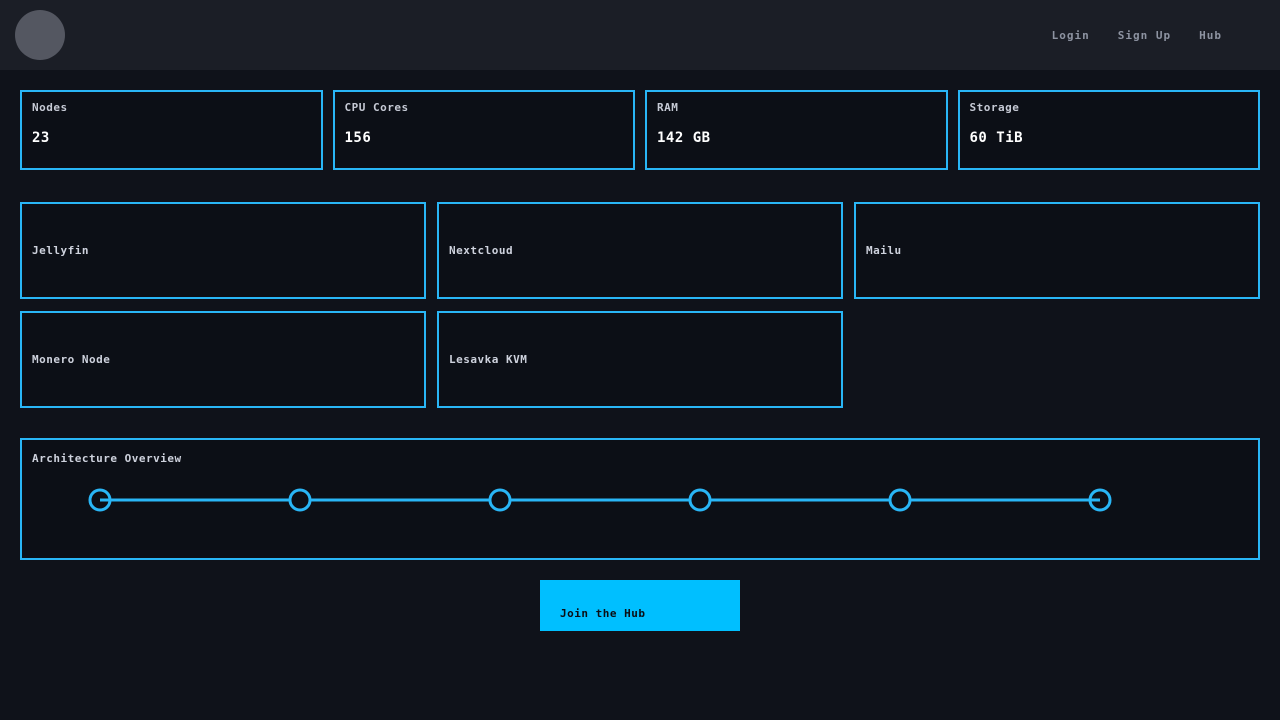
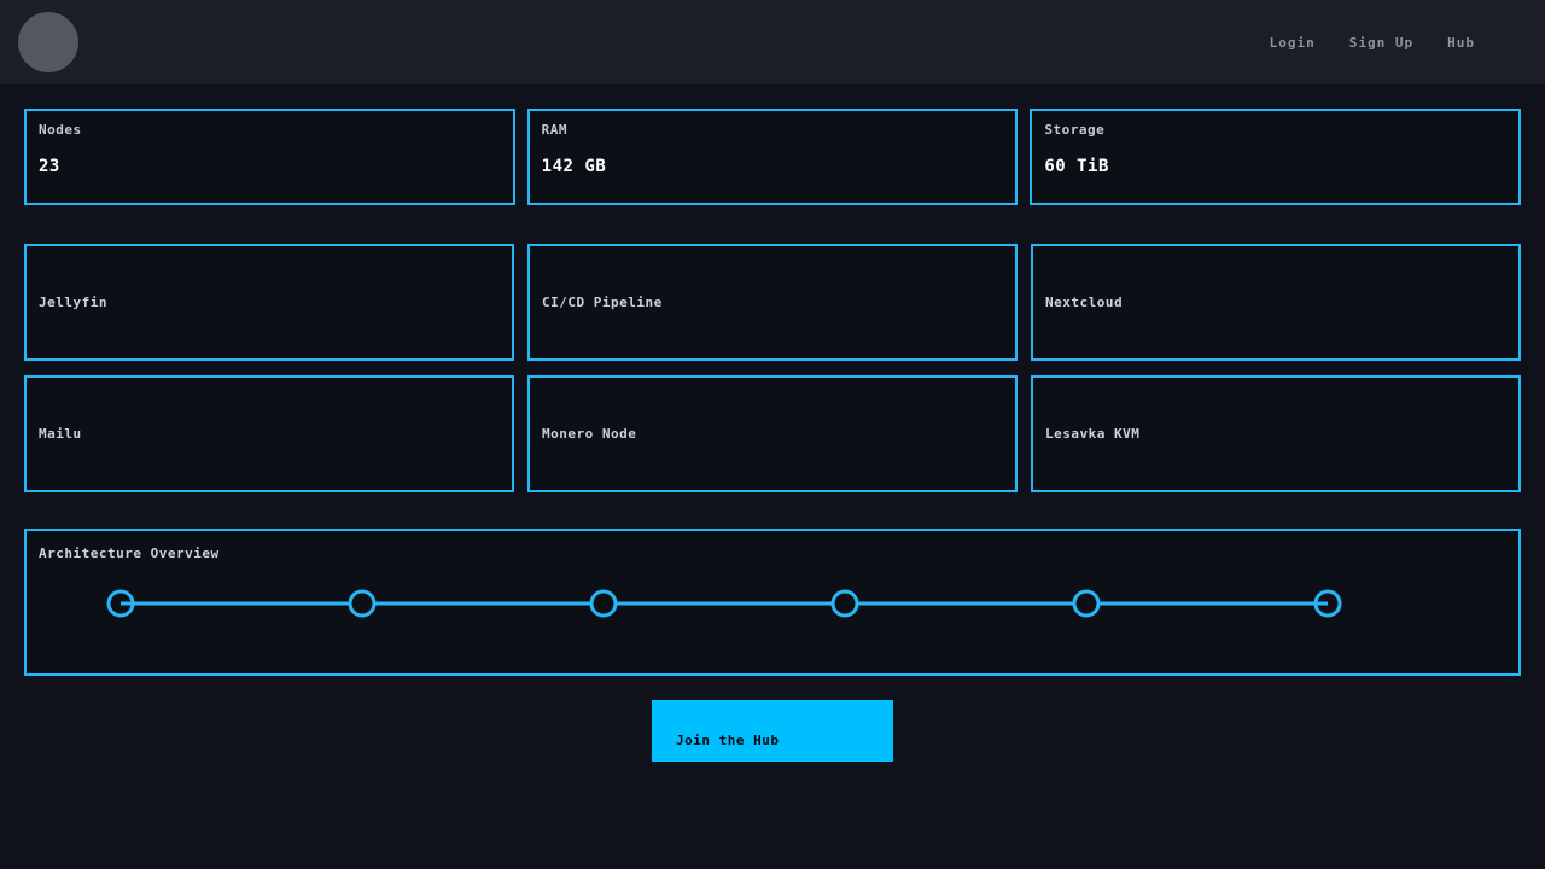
  Login
  Sign Up
  Hub
  Nodes
  23
- CPU Cores
- 156
  RAM
  142 GB
  Storage
  60 TiB
  Jellyfin
+ CI/CD Pipeline
  Nextcloud
  Mailu
  Monero Node
  Lesavka KVM
  Architecture Overview
  Join the Hub
